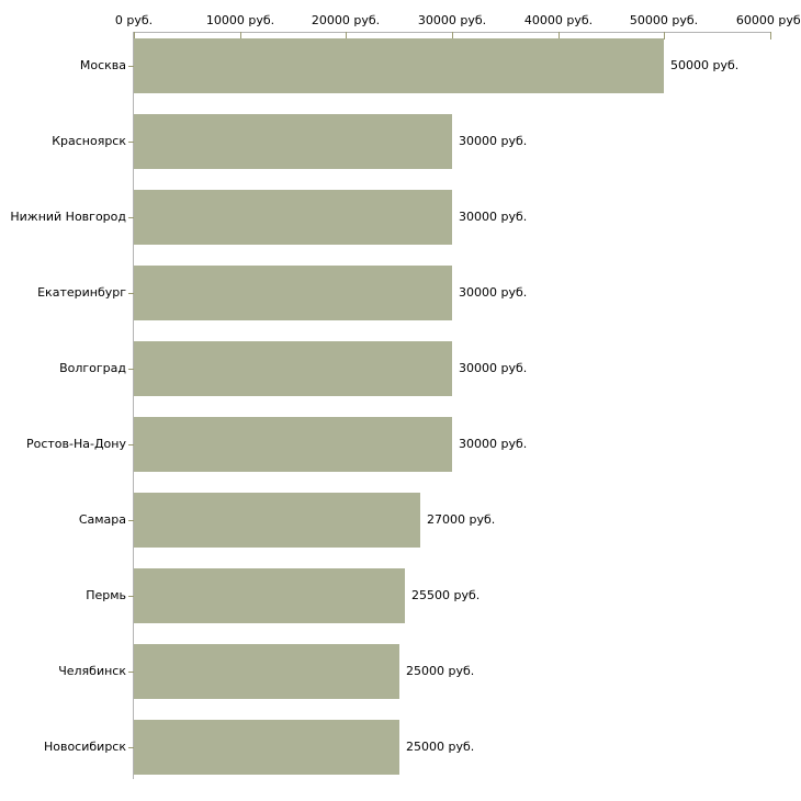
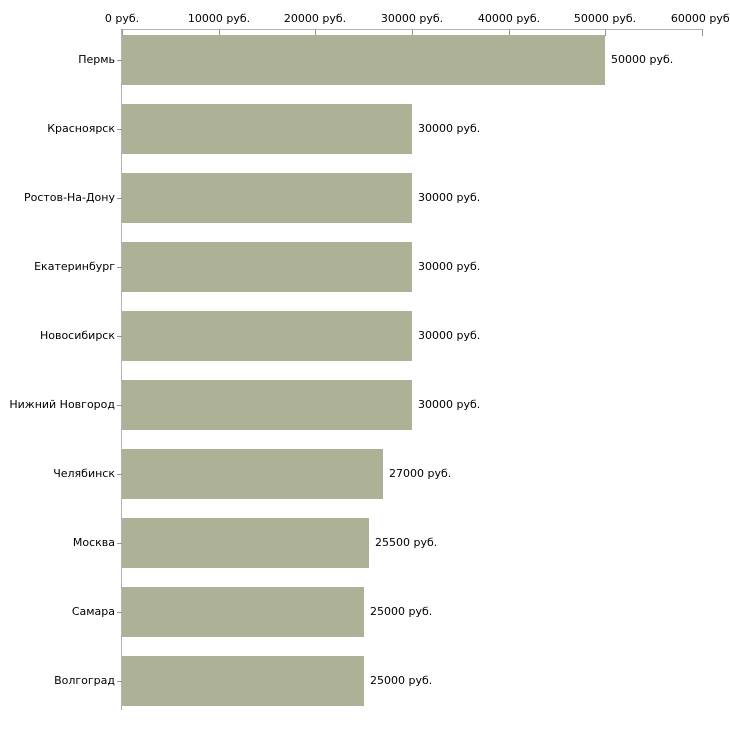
  0 руб.
  10000 руб.
  20000 руб.
  30000 руб.
  40000 руб.
  50000 руб.
  60000 руб
- Москва
+ Пермь
  Красноярск
- Нижний Новгород
+ Ростов-На-Дону
  Екатеринбург
- Волгоград
+ Новосибирск
- Ростов-На-Дону
+ Нижний Новгород
- Самара
+ Челябинск
- Пермь
+ Москва
- Челябинск
+ Самара
- Новосибирск
+ Волгоград
  50000 руб.
  30000 руб.
  30000 руб.
  30000 руб.
  30000 руб.
  30000 руб.
  27000 руб.
  25500 руб.
  25000 руб.
  25000 руб.
